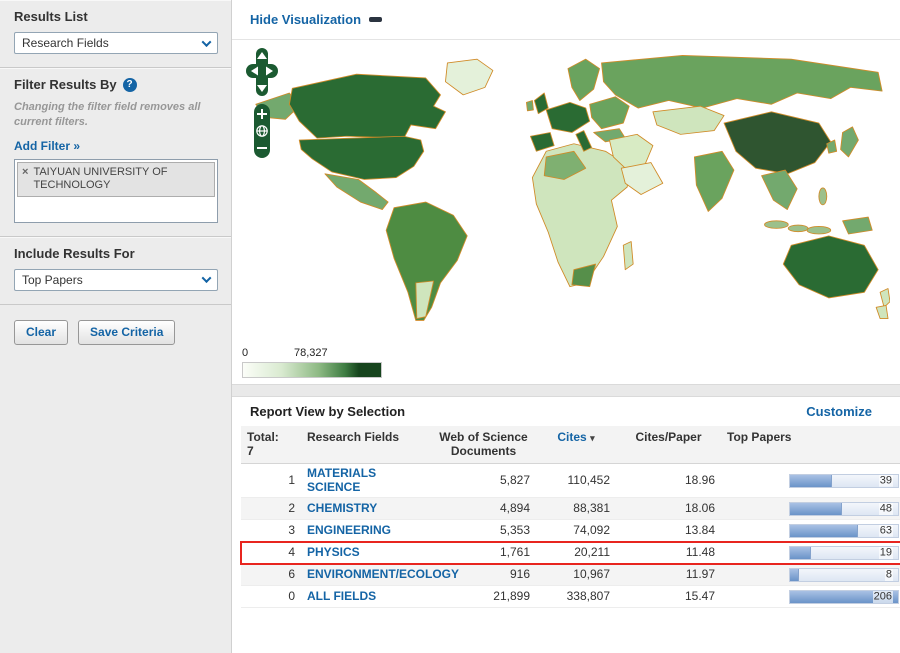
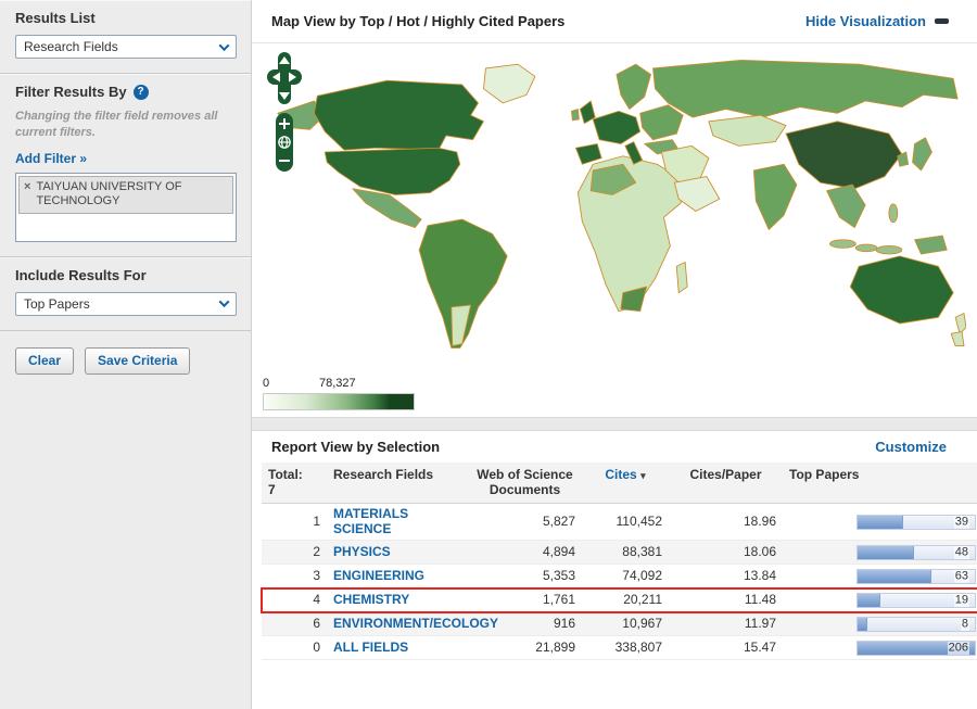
  Results List
  Research Fields
  Filter Results By
  ?
  Changing the filter field removes all current filters.
  Add Filter »
  ×
  TAIYUAN UNIVERSITY OF TECHNOLOGY
  Include Results For
  Top Papers
  Clear
  Save Criteria
+ Map View by Top / Hot / Highly Cited Papers
  Hide Visualization
  0
  78,327
  Report View by Selection
  Customize
  Total: 7	Research Fields	Web of Science Documents	Cites ▾	Cites/Paper	Top Papers
  1	MATERIALS SCIENCE	5,827	110,452	18.96	39
- 2	CHEMISTRY	4,894	88,381	18.06	48
+ 2	PHYSICS	4,894	88,381	18.06	48
  3	ENGINEERING	5,353	74,092	13.84	63
- 4	PHYSICS	1,761	20,211	11.48	19
+ 4	CHEMISTRY	1,761	20,211	11.48	19
  6	ENVIRONMENT/ECOLOGY	916	10,967	11.97	8
  0	ALL FIELDS	21,899	338,807	15.47	206
